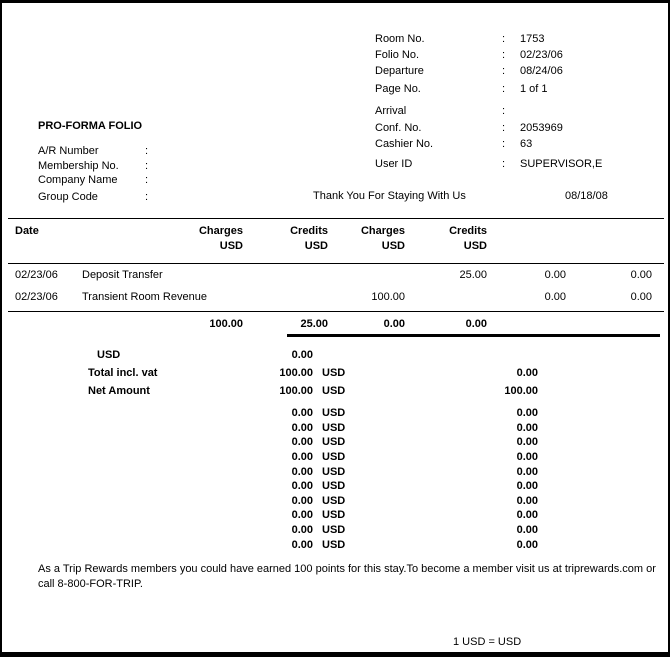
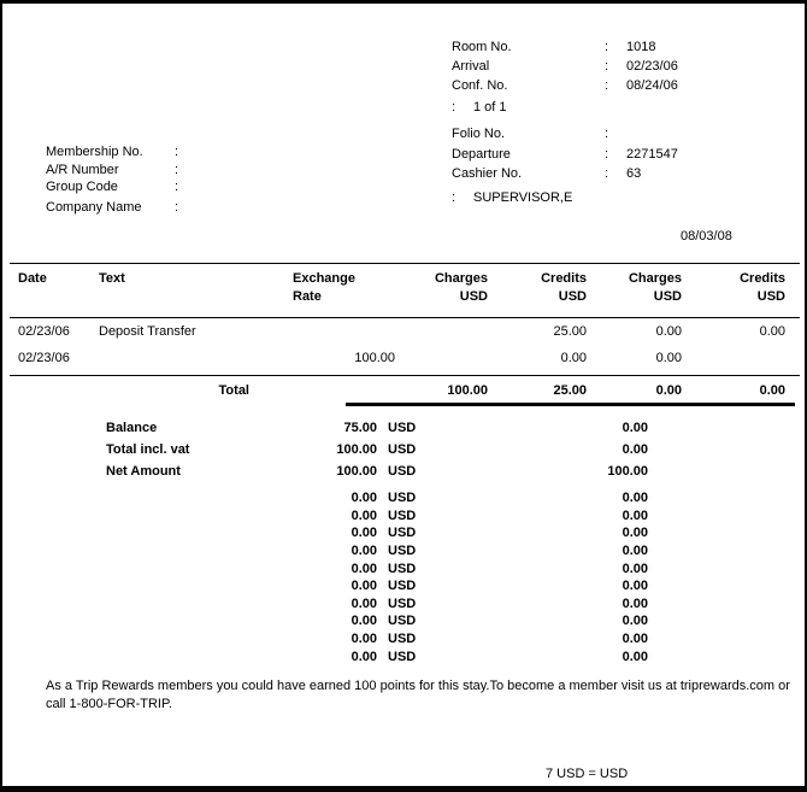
  Room No.
  :
- 1753
+ 1018
- Folio No.
+ Arrival
  :
  02/23/06
- Departure
+ Conf. No.
  :
  08/24/06
- Page No.
  :
  1 of 1
- Arrival
+ Folio No.
  :
- Conf. No.
+ Departure
  :
- 2053969
+ 2271547
  Cashier No.
  :
  63
- User ID
  :
  SUPERVISOR,E
- PRO-FORMA FOLIO
- A/R Number
+ Membership No.
  :
- Membership No.
+ A/R Number
  :
- Company Name
+ Group Code
  :
- Group Code
+ Company Name
  :
- Thank You For Staying With Us
- 08/18/08
+ 08/03/08
  Date
+ Text
+ Exchange
+ Rate
  Charges
  USD
  Credits
  USD
  Charges
  USD
  Credits
  USD
  02/23/06
  Deposit Transfer
  25.00
  0.00
  0.00
  02/23/06
- Transient Room Revenue
  100.00
  0.00
  0.00
+ Total
  100.00
  25.00
  0.00
  0.00
+ Balance
+ 75.00
  USD
  0.00
  Total incl. vat
  100.00
  USD
  0.00
  Net Amount
  100.00
  USD
  100.00
  0.00
  USD
  0.00
  0.00
  USD
  0.00
  0.00
  USD
  0.00
  0.00
  USD
  0.00
  0.00
  USD
  0.00
  0.00
  USD
  0.00
  0.00
  USD
  0.00
  0.00
  USD
  0.00
  0.00
  USD
  0.00
  0.00
  USD
  0.00
- As a Trip Rewards members you could have earned 100 points for this stay.To become a member visit us at triprewards.com or call 8-800-FOR-TRIP.
+ As a Trip Rewards members you could have earned 100 points for this stay.To become a member visit us at triprewards.com or call 1-800-FOR-TRIP.
- 1 USD = USD
+ 7 USD = USD
